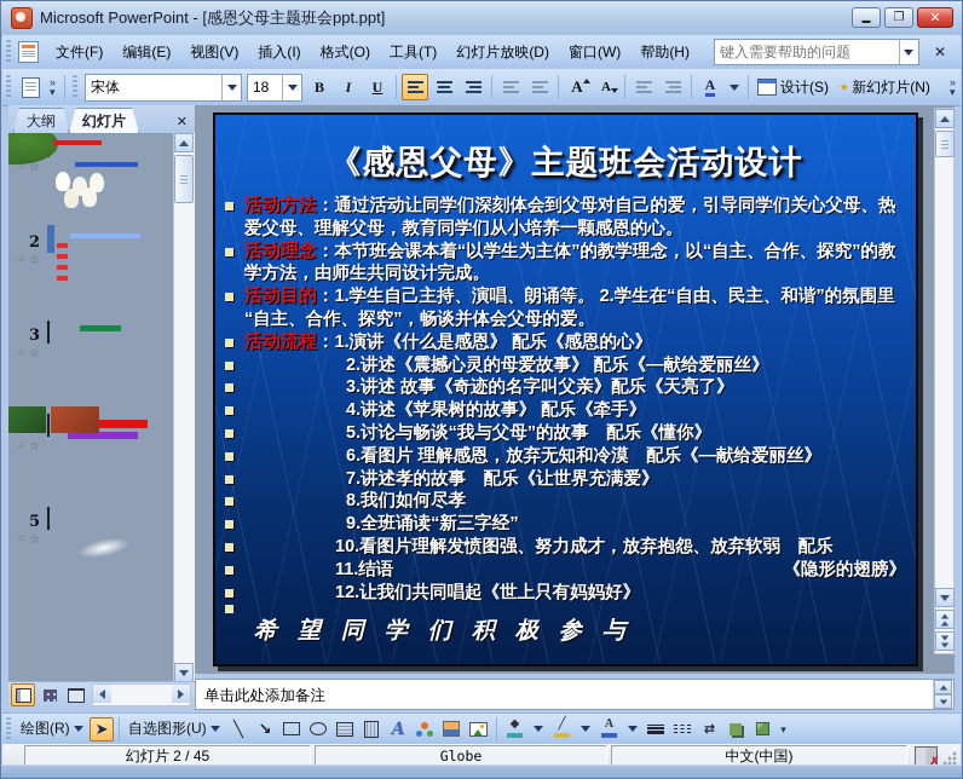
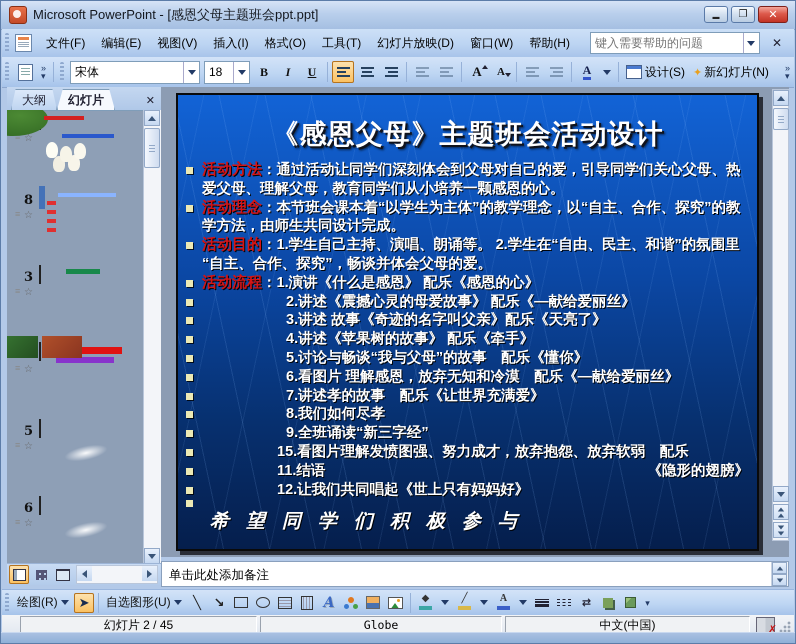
  Microsoft PowerPoint - [感恩父母主题班会ppt.ppt]
  文件(F)
  编辑(E)
  视图(V)
  插入(I)
  格式(O)
  工具(T)
  幻灯片放映(D)
  窗口(W)
  帮助(H)
  键入需要帮助的问题
  ✕
  »
  ▾
  宋体
  18
  B
  I
  U
  A
  A
  A
  设计(S)
  ✦
  新幻灯片(N)
  »
  ▾
  大纲
  幻灯片
  ✕
- 2
+ 8
  3
  5
+ 6
  《感恩父母》主题班会活动设计
  活动方法：通过活动让同学们深刻体会到父母对自己的爱，引导同学们关心父母、热爱父母、理解父母，教育同学们从小培养一颗感恩的心。
  活动理念：本节班会课本着“以学生为主体”的教学理念，以“自主、合作、探究”的教学方法，由师生共同设计完成。
  活动目的：1.学生自己主持、演唱、朗诵等。 2.学生在“自由、民主、和谐”的氛围里 “自主、合作、探究”，畅谈并体会父母的爱。
  活动流程：1.演讲《什么是感恩》 配乐《感恩的心》
  2.讲述《震撼心灵的母爱故事》 配乐《—献给爱丽丝》
  3.讲述 故事《奇迹的名字叫父亲》配乐《天亮了》
  4.讲述《苹果树的故事》 配乐《牵手》
  5.讨论与畅谈“我与父母”的故事 配乐《懂你》
  6.看图片 理解感恩，放弃无知和冷漠 配乐《—献给爱丽丝》
  7.讲述孝的故事 配乐《让世界充满爱》
  8.我们如何尽孝
  9.全班诵读“新三字经”
- 10.看图片理解发愤图强、努力成才，放弃抱怨、放弃软弱 配乐
+ 15.看图片理解发愤图强、努力成才，放弃抱怨、放弃软弱 配乐
  11.结语
  《隐形的翅膀》
  12.让我们共同唱起《世上只有妈妈好》
  希望同学们积极参与
  单击此处添加备注
  绘图(R)
  ➤
  自选图形(U)
  ╲
  ↘
  A
  ◆
  ╱
  A
  ⇄
  ▾
  幻灯片 2 / 45
  Globe
  中文(中国)
